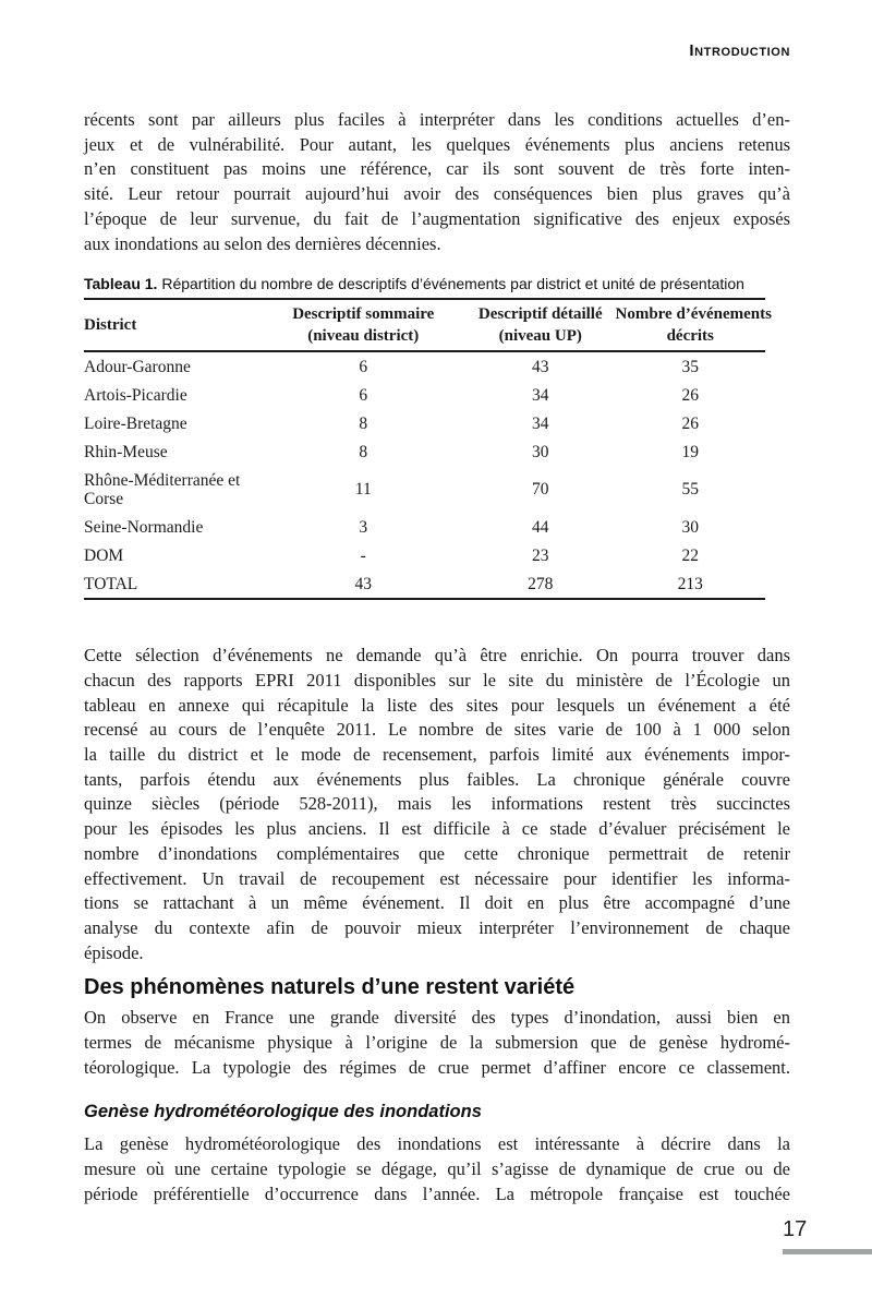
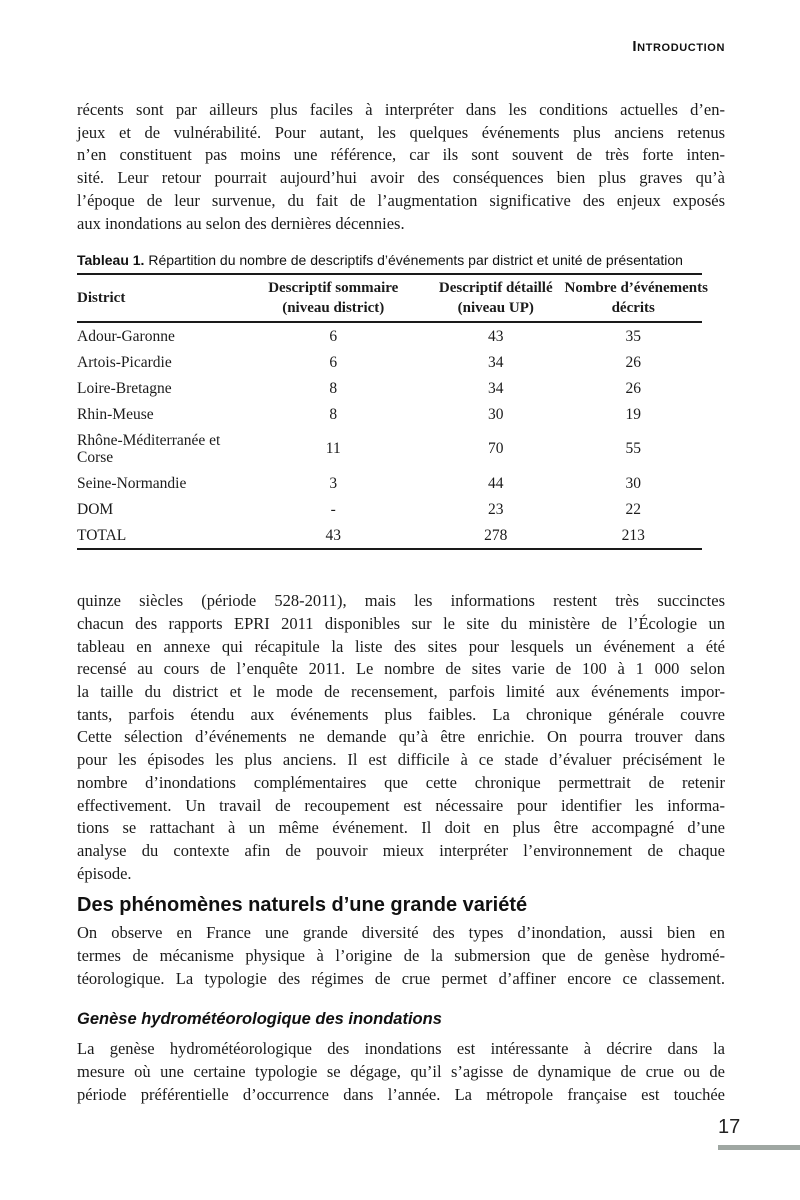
  Introduction
  récents sont par ailleurs plus faciles à interpréter dans les conditions actuelles d’en-
  jeux et de vulnérabilité. Pour autant, les quelques événements plus anciens retenus
  n’en constituent pas moins une référence, car ils sont souvent de très forte inten-
  sité. Leur retour pourrait aujourd’hui avoir des conséquences bien plus graves qu’à
  l’époque de leur survenue, du fait de l’augmentation significative des enjeux exposés
  aux inondations au selon des dernières décennies.
  Tableau 1. Répartition du nombre de descriptifs d’événements par district et unité de présentation
  District	Descriptif sommaire (niveau district)	Descriptif détaillé (niveau UP)	Nombre d’événements décrits
  Adour-Garonne	6	43	35
  Artois-Picardie	6	34	26
  Loire-Bretagne	8	34	26
  Rhin-Meuse	8	30	19
  Rhône-Méditerranée et Corse	11	70	55
  Seine-Normandie	3	44	30
  DOM	-	23	22
  TOTAL	43	278	213
- Cette sélection d’événements ne demande qu’à être enrichie. On pourra trouver dans
+ quinze siècles (période 528-2011), mais les informations restent très succinctes
  chacun des rapports EPRI 2011 disponibles sur le site du ministère de l’Écologie un
  tableau en annexe qui récapitule la liste des sites pour lesquels un événement a été
  recensé au cours de l’enquête 2011. Le nombre de sites varie de 100 à 1 000 selon
  la taille du district et le mode de recensement, parfois limité aux événements impor-
  tants, parfois étendu aux événements plus faibles. La chronique générale couvre
- quinze siècles (période 528-2011), mais les informations restent très succinctes
+ Cette sélection d’événements ne demande qu’à être enrichie. On pourra trouver dans
  pour les épisodes les plus anciens. Il est difficile à ce stade d’évaluer précisément le
  nombre d’inondations complémentaires que cette chronique permettrait de retenir
  effectivement. Un travail de recoupement est nécessaire pour identifier les informa-
  tions se rattachant à un même événement. Il doit en plus être accompagné d’une
  analyse du contexte afin de pouvoir mieux interpréter l’environnement de chaque
  épisode.
- Des phénomènes naturels d’une restent variété
+ Des phénomènes naturels d’une grande variété
  On observe en France une grande diversité des types d’inondation, aussi bien en
  termes de mécanisme physique à l’origine de la submersion que de genèse hydromé-
  téorologique. La typologie des régimes de crue permet d’affiner encore ce classement.
  Genèse hydrométéorologique des inondations
  La genèse hydrométéorologique des inondations est intéressante à décrire dans la
  mesure où une certaine typologie se dégage, qu’il s’agisse de dynamique de crue ou de
  période préférentielle d’occurrence dans l’année. La métropole française est touchée
  17
